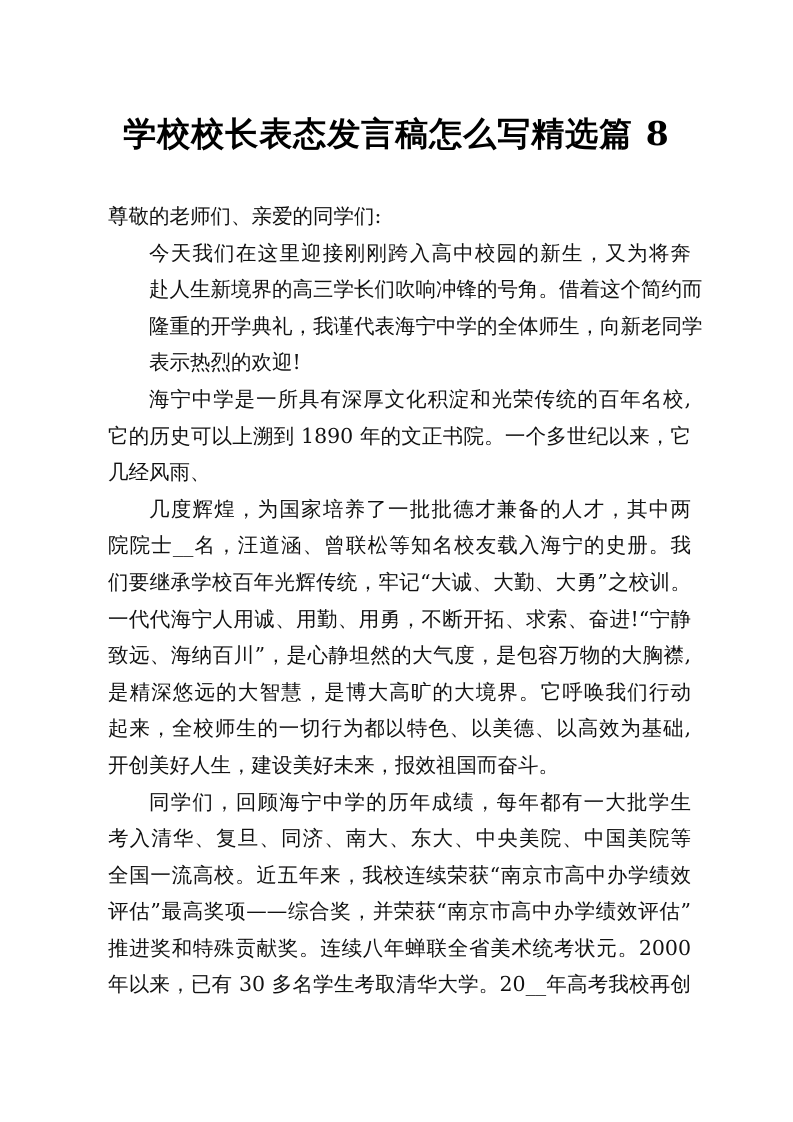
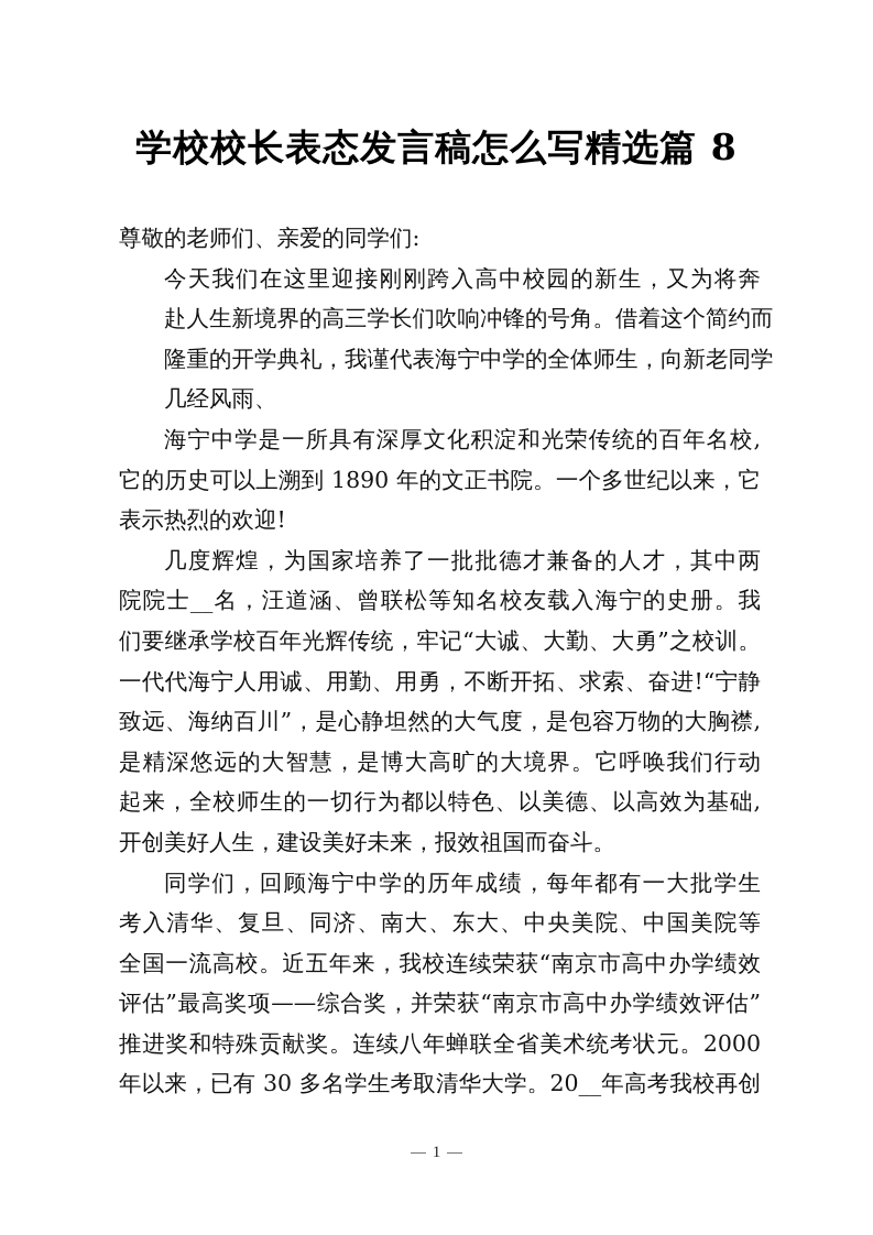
  学校校长表态发言稿怎么写精选篇 8
  尊敬的老师们、亲爱的同学们:
  今天我们在这里迎接刚刚跨入高中校园的新生，又为将奔
  赴人生新境界的高三学长们吹响冲锋的号角。借着这个简约而
  隆重的开学典礼，我谨代表海宁中学的全体师生，向新老同学
- 表示热烈的欢迎!
+ 几经风雨、
  海宁中学是一所具有深厚文化积淀和光荣传统的百年名校,
  它的历史可以上溯到 1890 年的文正书院。一个多世纪以来，它
- 几经风雨、
+ 表示热烈的欢迎!
  几度辉煌，为国家培养了一批批德才兼备的人才，其中两
  院院士__名，汪道涵、曾联松等知名校友载入海宁的史册。我
  们要继承学校百年光辉传统，牢记“大诚、大勤、大勇”之校训。
  一代代海宁人用诚、用勤、用勇，不断开拓、求索、奋进!“宁静
  致远、海纳百川”，是心静坦然的大气度，是包容万物的大胸襟,
  是精深悠远的大智慧，是博大高旷的大境界。它呼唤我们行动
  起来，全校师生的一切行为都以特色、以美德、以高效为基础,
  开创美好人生，建设美好未来，报效祖国而奋斗。
  同学们，回顾海宁中学的历年成绩，每年都有一大批学生
  考入清华、复旦、同济、南大、东大、中央美院、中国美院等
  全国一流高校。近五年来，我校连续荣获“南京市高中办学绩效
  评估”最高奖项——综合奖，并荣获“南京市高中办学绩效评估”
  推进奖和特殊贡献奖。连续八年蝉联全省美术统考状元。2000
  年以来，已有 30 多名学生考取清华大学。20__年高考我校再创
+ 1
